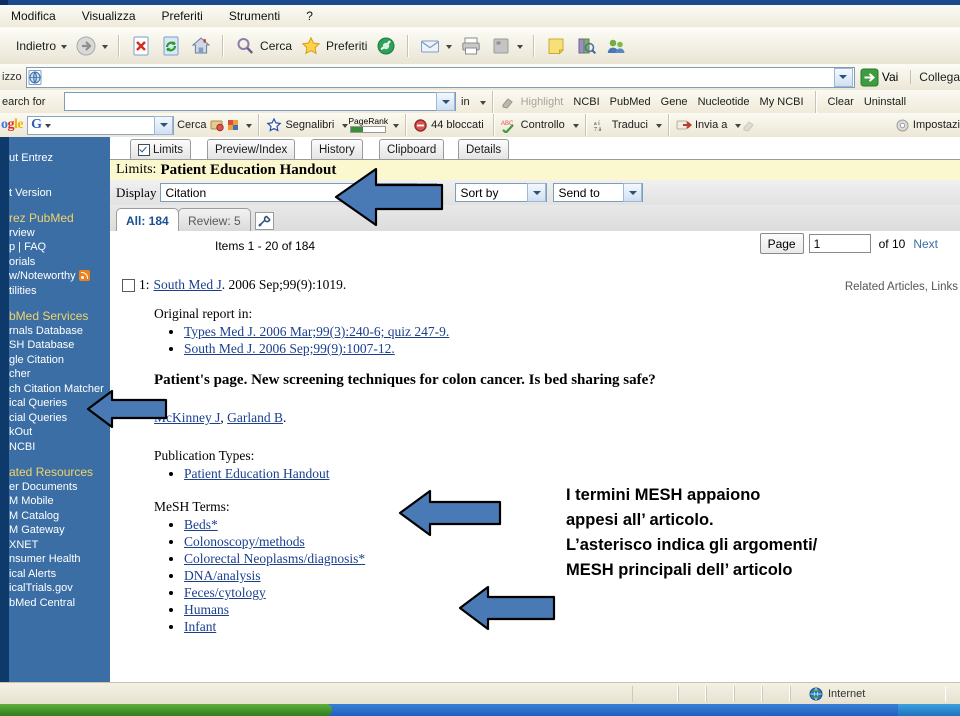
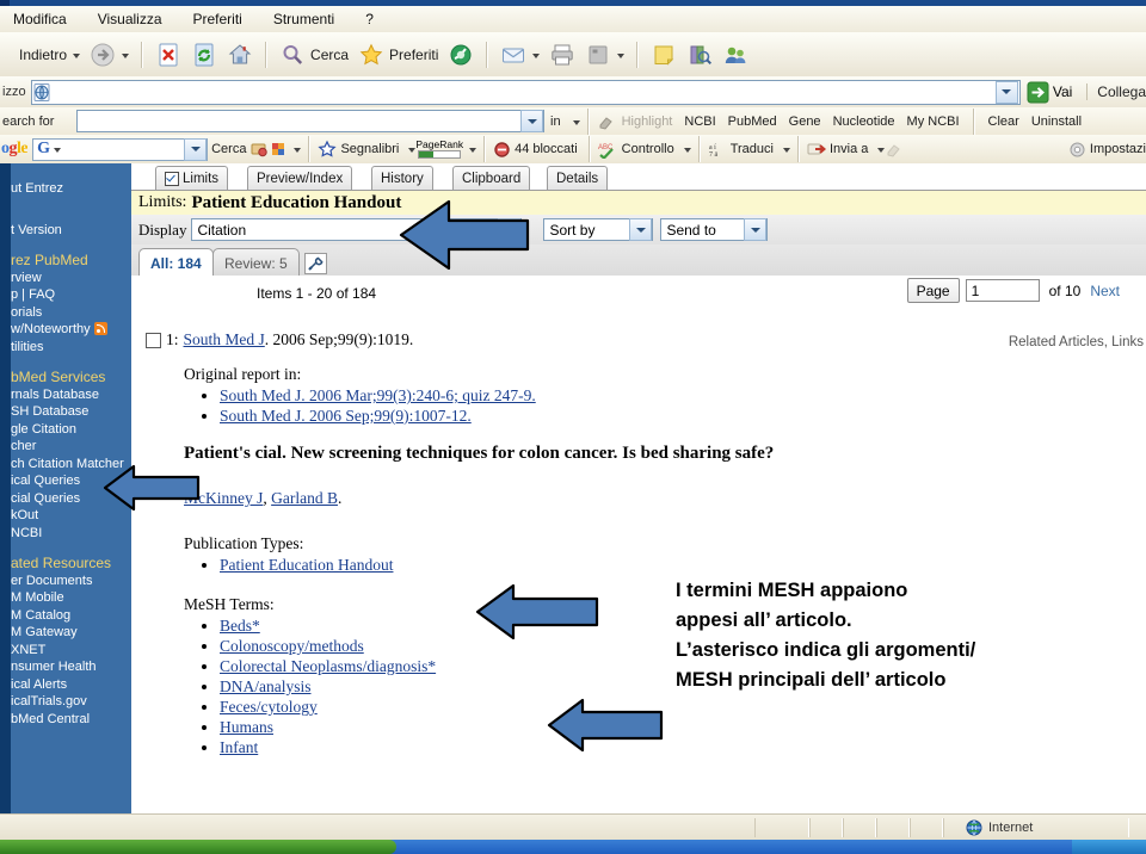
  Modifica
  Visualizza
  Preferiti
  Strumenti
  ?
  Indietro
  Cerca
  Preferiti
  izzo
  Vai
  Collega
  earch for
  in
  Highlight
  NCBI
  PubMed
  Gene
  Nucleotide
  My NCBI
  Clear
  Uninstall
  ogle
  G
  Cerca
  Segnalibri
  PageRank
  44 bloccati
  Controllo
  Traduci
  Invia a
  Impostazi
  ut Entrez
  t Version
  rez PubMed
  rview
  p | FAQ
  orials
  w/Noteworthy
  tilities
  bMed Services
  rnals Database
  SH Database
  gle Citation
  cher
  ch Citation Matcher
  ical Queries
  cial Queries
  kOut
  NCBI
  ated Resources
  er Documents
  M Mobile
  M Catalog
  M Gateway
  XNET
  nsumer Health
  ical Alerts
  icalTrials.gov
  bMed Central
  Limits
  Preview/Index
  History
  Clipboard
  Details
  Limits:
  Patient Education Handout
  Display
  Citation
  Sort by
  Send to
  All: 184
  Review: 5
  Items 1 - 20 of 184
  Page
  1
  of 10
  Next
  Related Articles, Links
  1:
  South Med J
  . 2006 Sep;99(9):1019.
  Original report in:
- Types Med J. 2006 Mar;99(3):240-6; quiz 247-9.
+ South Med J. 2006 Mar;99(3):240-6; quiz 247-9.
  South Med J. 2006 Sep;99(9):1007-12.
- Patient's page. New screening techniques for colon cancer. Is bed sharing safe?
+ Patient's cial. New screening techniques for colon cancer. Is bed sharing safe?
  cKinney J, Garland B.
  Publication Types:
  Patient Education Handout
  MeSH Terms:
  Beds*
  Colonoscopy/methods
  Colorectal Neoplasms/diagnosis*
  DNA/analysis
  Feces/cytology
  Humans
  Infant
  Internet
  I termini MESH appaiono
  appesi all’ articolo.
  L’asterisco indica gli argomenti/
  MESH principali dell’ articolo
